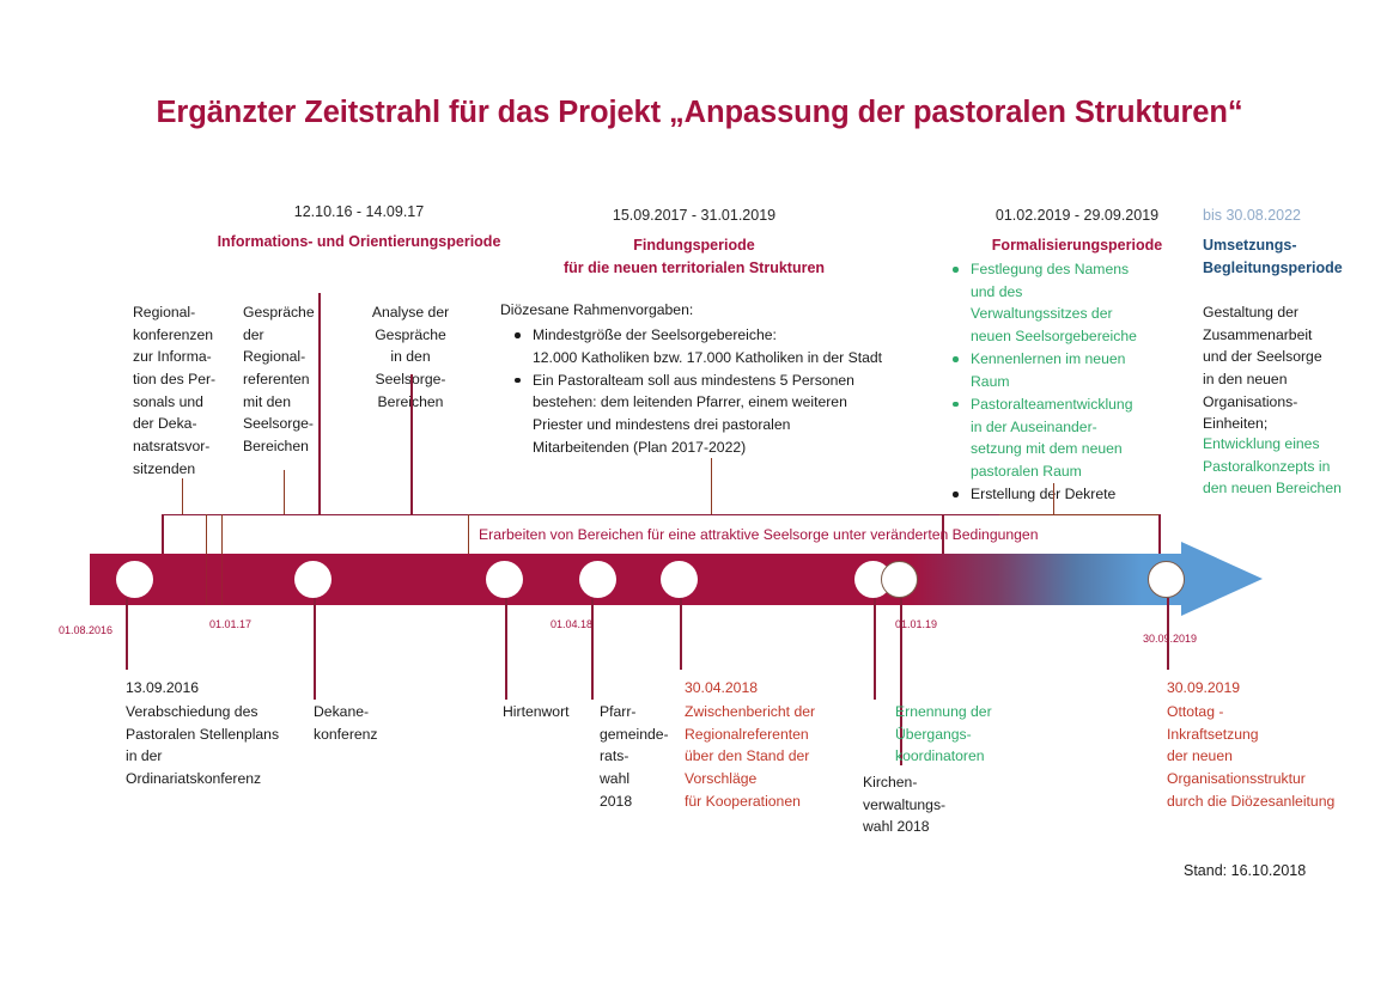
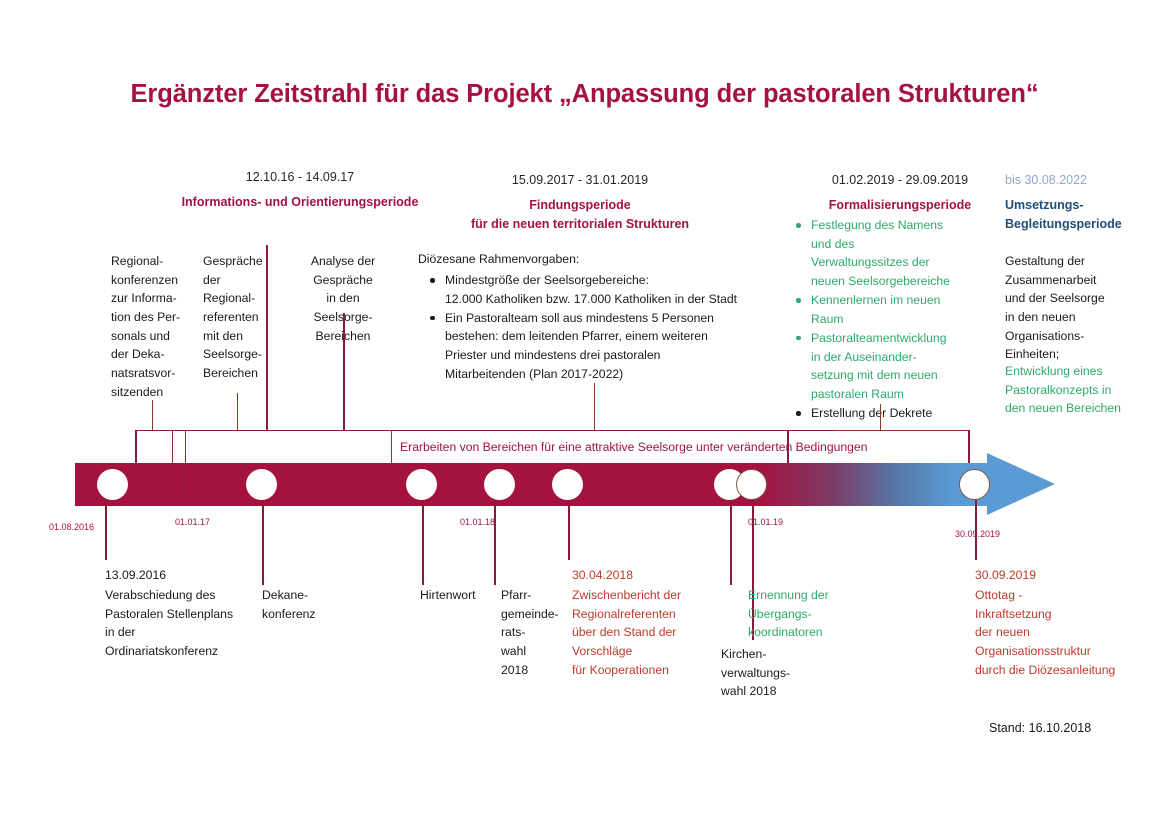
  Ergänzter Zeitstrahl für das Projekt „Anpassung der pastoralen Strukturen“
  12.10.16 - 14.09.17
  Informations- und Orientierungsperiode
  Regional-
  konferenzen
  zur Informa-
  tion des Per-
  sonals und
  der Deka-
  natsratsvor-
  sitzenden
  Gespräche
  der
  Regional-
  referenten
  mit den
  Seelsorge-
  Bereichen
  Analyse der
  Gespräche
  in den
  Seelsorge-
  Berechen
  15.09.2017 - 31.01.2019
  Findungsperiode
  für die neuen territorialen Strukturen
  Diözesane Rahmenvorgaben:
  Mindestgröße der Seelsorgebereiche:
  12.000 Katholiken bzw. 17.000 Katholiken in der Stadt
  Ein Pastoralteam soll aus mindestens 5 Personen
  bestehen: dem leitenden Pfarrer, einem weiteren
  Priester und mindestens drei pastoralen
  Mitarbeitenden (Plan 2017-2022)
  01.02.2019 - 29.09.2019
  Formalisierungsperiode
  Festlegung des Namens
  und des
  Verwaltungssitzes der
  neuen Seelsorgebereiche
  Kennenlernen im neuen
  Raum
  Pastoralteamentwicklung
  in der Auseinander-
  setzung mit dem neuen
  pastoralen Raum
  Erstellung der Dekrete
  bis 30.08.2022
  Umsetzungs-
  Begleitungsperiode
  Gestaltung der
  Zusammenarbeit
  und der Seelsorge
  in den neuen
  Organisations-
  Einheiten;
  Entwicklung eines
  Pastoralkonzepts in
  den neuen Bereichen
  Erarbeiten von Bereichen für eine attraktive Seelsorge unter veränderten Bedingungen
  01.08.2016
  01.01.17
- 01.04.18
+ 01.01.18
  01.01.19
  30.0.2019
  13.09.2016
  Verabschiedung des
  Pastoralen Stellenplans
  in der
  Ordinariatskonferenz
  Dekane-
  konferenz
  Hirtenwort
  Pfarr-
  gemeinde-
  rats-
  wahl
  2018
  30.04.2018
  Zwischenbericht der
  Regionalreferenten
  über den Stand der
  Vorschläge
  für Kooperationen
  Ernennung der
  Übergangs-
  koordinatoren
  Kirchen-
  verwaltungs-
  wahl 2018
  30.09.2019
  Ottotag -
  Inkraftsetzung
  der neuen
  Organisationsstruktur
  durch die Diözesanleitung
  Stand: 16.10.2018
